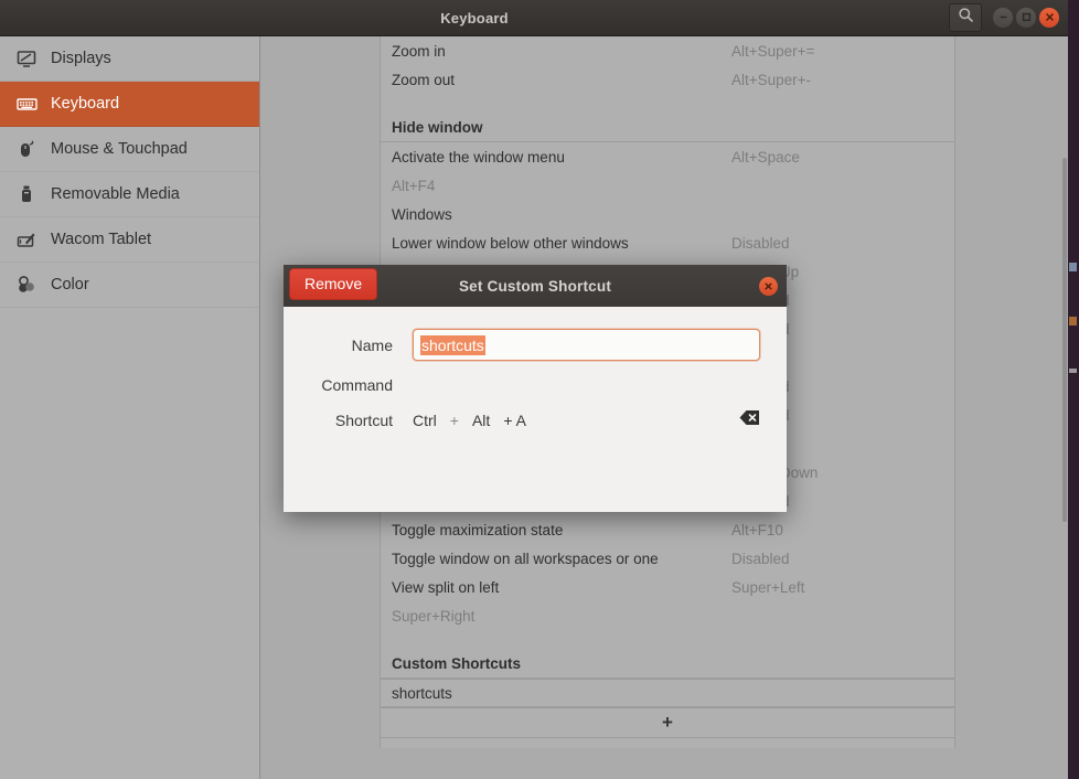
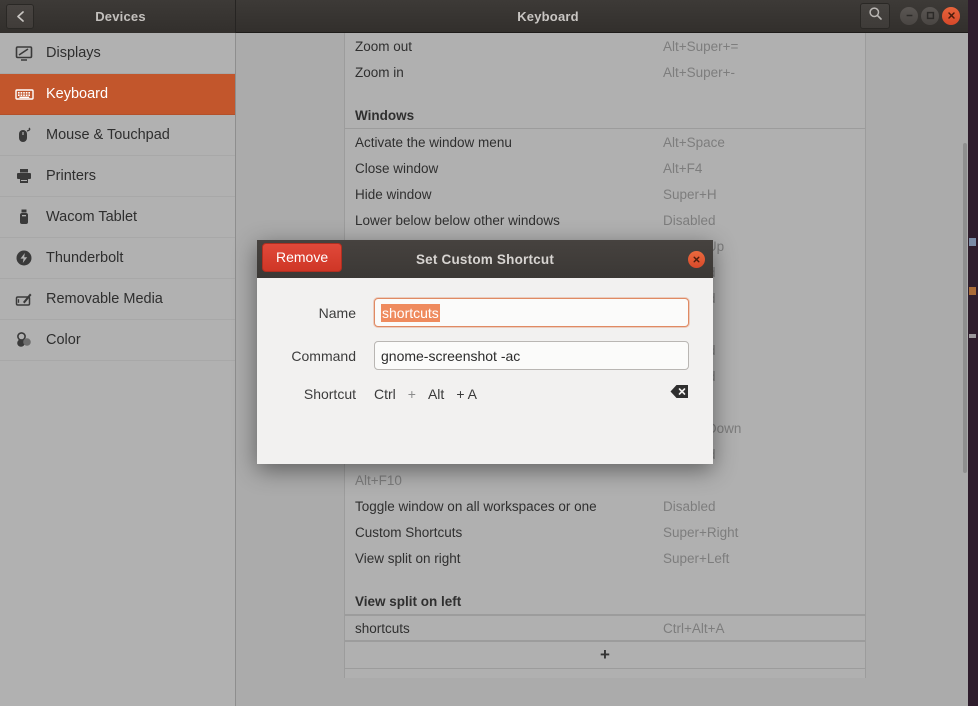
+ Devices
  Keyboard
  Displays
  Keyboard
  Mouse & Touchpad
+ Printers
- Removable Media
+ Wacom Tablet
+ Thunderbolt
- Wacom Tablet
+ Removable Media
  Color
- Zoom in
+ Zoom out
  Alt+Super+=
- Zoom out
+ Zoom in
  Alt+Super+-
- Hide window
+ Windows
  Activate the window menu
  Alt+Space
+ Close window
  Alt+F4
- Windows
+ Hide window
+ Super+H
- Lower window below other windows
+ Lower below below other windows
  Disabled
- Toggle maximization state
  Alt+F10
  Toggle window on all workspaces or one
  Disabled
- View split on left
+ Custom Shortcuts
- Super+Left
+ Super+Right
+ View split on right
- Super+Right
+ Super+Left
- Custom Shortcuts
+ View split on left
  shortcuts
+ Ctrl+Alt+A
  +
  Remove
  Set Custom Shortcut
  Name
  shortcuts
  Command
+ gnome-screenshot -ac
  Shortcut
  Ctrl
  +
  Alt
  + A
